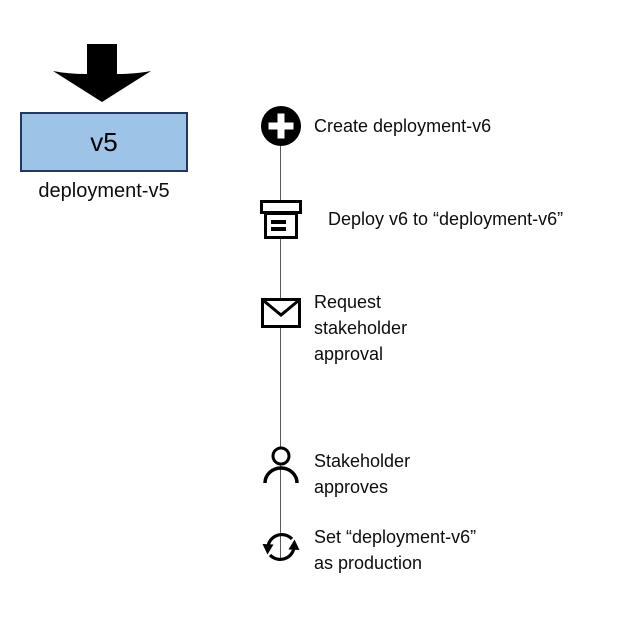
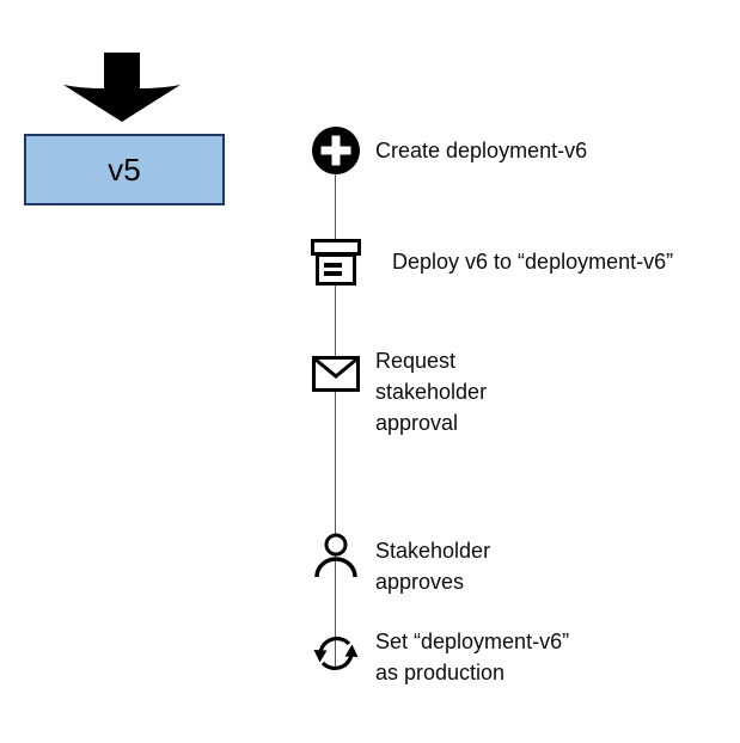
  v5
- deployment-v5
  Create deployment-v6
  Deploy v6 to “deployment-v6”
  Request
  stakeholder
  approval
  Stakeholder
  approves
  Set “deployment-v6”
  as production
